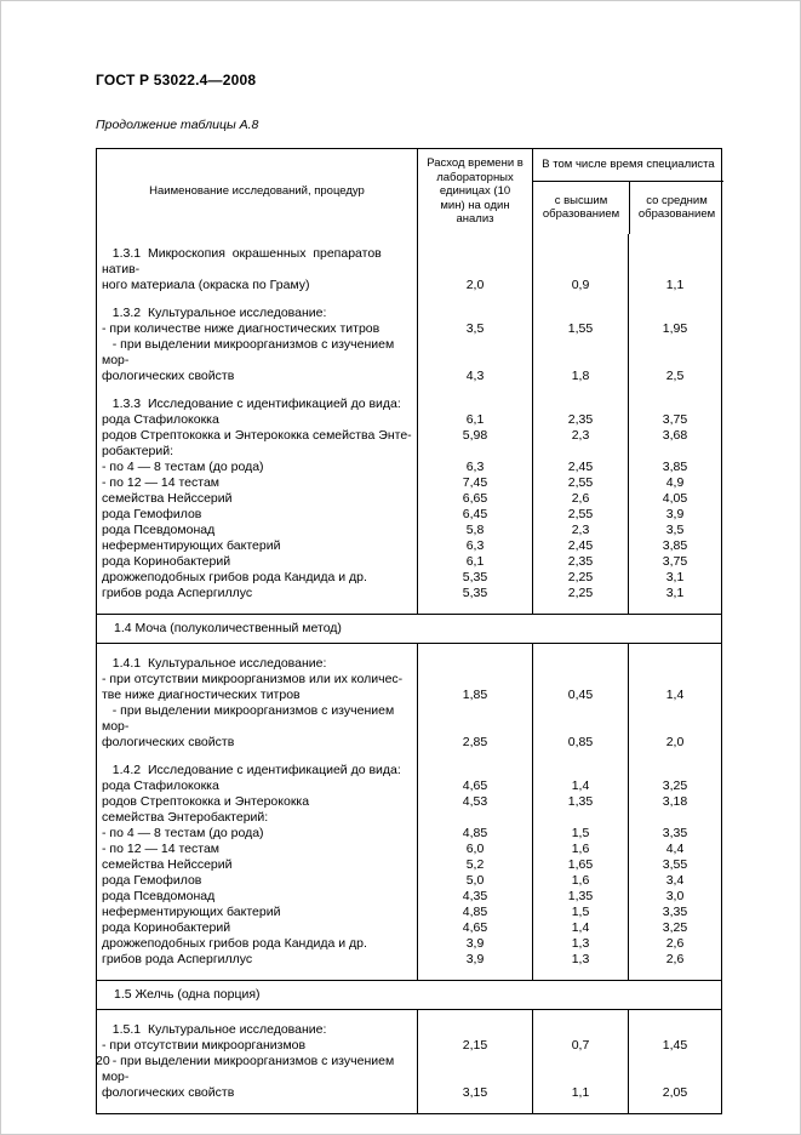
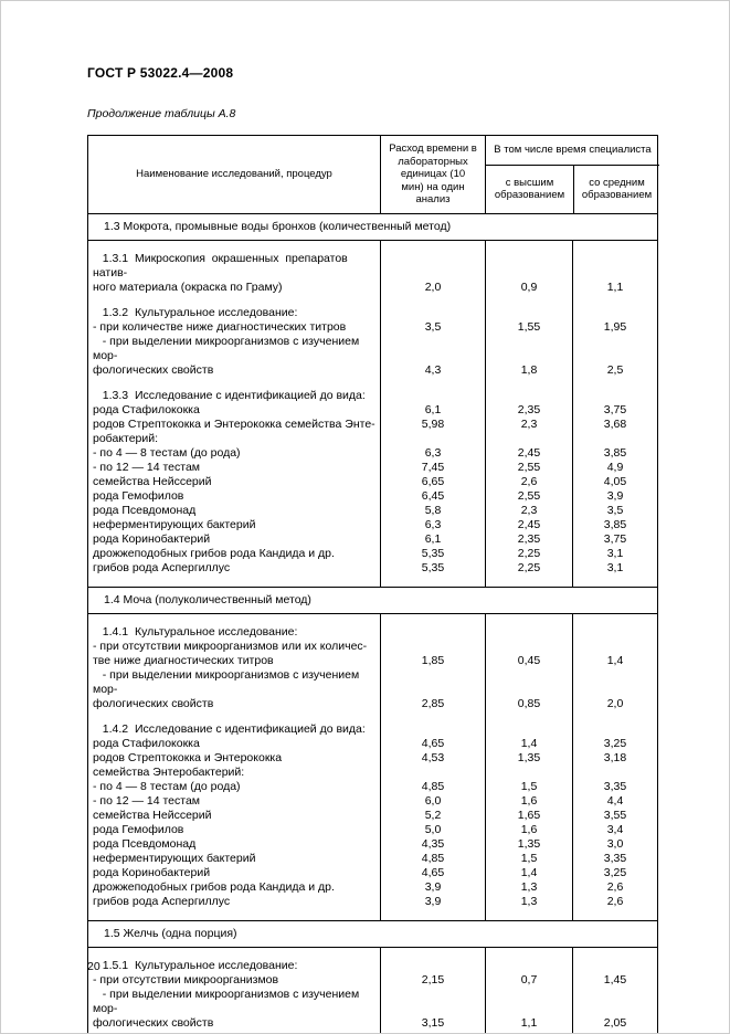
  ГОСТ Р 53022.4—2008
  Продолжение таблицы А.8
  Наименование исследований, процедур
  Расход времени в лабораторных единицах (10 мин) на один анализ
  В том числе время специалиста
  с высшим образованием
  со средним образованием
+ 1.3 Мокрота, промывные воды бронхов (количественный метод)
  1.3.1 Микроскопия окрашенных препаратов натив-
  ного материала (окраска по Граму)
  2,0
  0,9
  1,1
  1.3.2 Культуральное исследование:
  - при количестве ниже диагностических титров
  3,5
  1,55
  1,95
  - при выделении микроорганизмов с изучением мор-
  фологических свойств
  4,3
  1,8
  2,5
  1.3.3 Исследование с идентификацией до вида:
  рода Стафилококка
  6,1
  2,35
  3,75
  родов Стрептококка и Энтерококка семейства Энте-
  5,98
  2,3
  3,68
  робактерий:
  - по 4 — 8 тестам (до рода)
  6,3
  2,45
  3,85
  - по 12 — 14 тестам
  7,45
  2,55
  4,9
  семейства Нейссерий
  6,65
  2,6
  4,05
  рода Гемофилов
  6,45
  2,55
  3,9
  рода Псевдомонад
  5,8
  2,3
  3,5
  неферментирующих бактерий
  6,3
  2,45
  3,85
  рода Коринобактерий
  6,1
  2,35
  3,75
  дрожжеподобных грибов рода Кандида и др.
  5,35
  2,25
  3,1
  грибов рода Аспергиллус
  5,35
  2,25
  3,1
  1.4 Моча (полуколичественный метод)
  1.4.1 Культуральное исследование:
  - при отсутствии микроорганизмов или их количес-
  тве ниже диагностических титров
  1,85
  0,45
  1,4
  - при выделении микроорганизмов с изучением мор-
  фологических свойств
  2,85
  0,85
  2,0
  1.4.2 Исследование с идентификацией до вида:
  рода Стафилококка
  4,65
  1,4
  3,25
  родов Стрептококка и Энтерококка
  4,53
  1,35
  3,18
  семейства Энтеробактерий:
  - по 4 — 8 тестам (до рода)
  4,85
  1,5
  3,35
  - по 12 — 14 тестам
  6,0
  1,6
  4,4
  семейства Нейссерий
  5,2
  1,65
  3,55
  рода Гемофилов
  5,0
  1,6
  3,4
  рода Псевдомонад
  4,35
  1,35
  3,0
  неферментирующих бактерий
  4,85
  1,5
  3,35
  рода Коринобактерий
  4,65
  1,4
  3,25
  дрожжеподобных грибов рода Кандида и др.
  3,9
  1,3
  2,6
  грибов рода Аспергиллус
  3,9
  1,3
  2,6
  1.5 Желчь (одна порция)
  1.5.1 Культуральное исследование:
  - при отсутствии микроорганизмов
  2,15
  0,7
  1,45
  - при выделении микроорганизмов с изучением мор-
  фологических свойств
  3,15
  1,1
  2,05
  20
